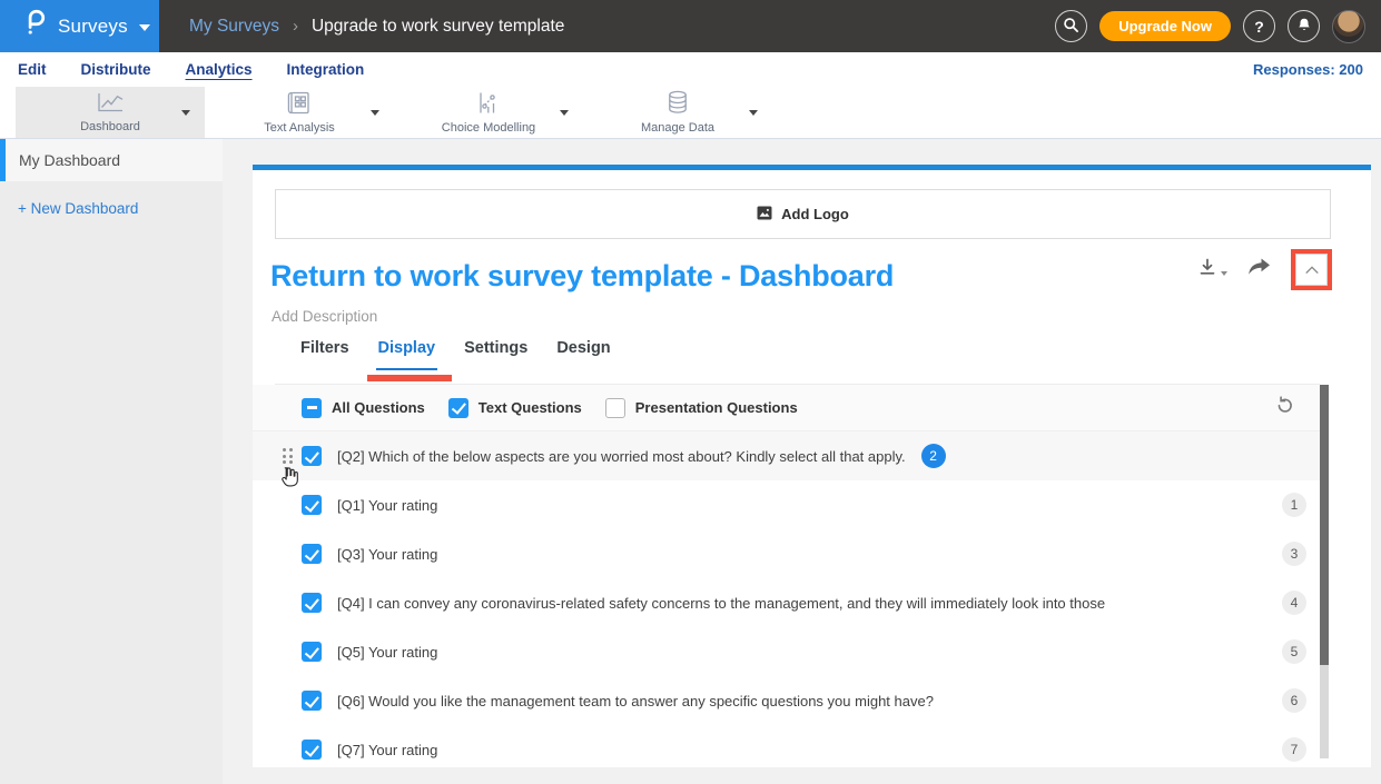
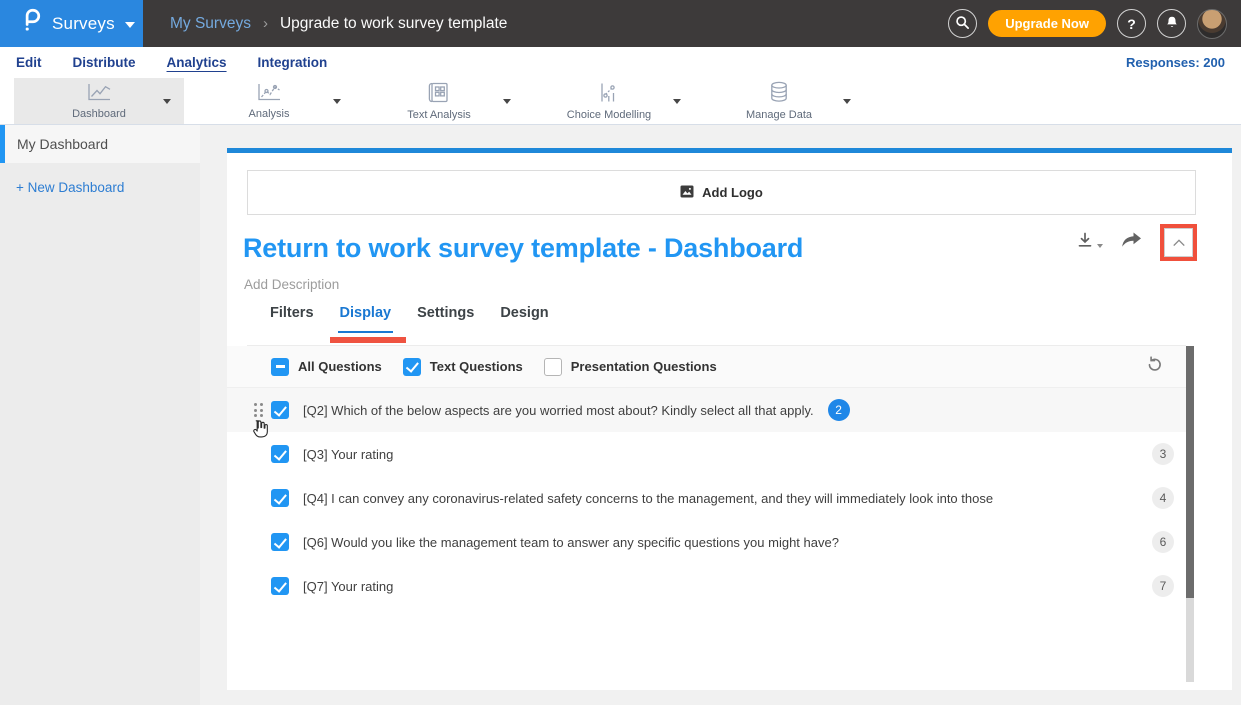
  Surveys
  My Surveys
  ›
  Upgrade to work survey template
  Upgrade Now
  ?
  Edit
  Distribute
  Analytics
  Integration
  Responses: 200
  Dashboard
+ Analysis
  Text Analysis
  Choice Modelling
  Manage Data
  My Dashboard
  + New Dashboard
  Add Logo
  Return to work survey template - Dashboard
  Add Description
  Filters
  Display
  Settings
  Design
  All Questions
  Text Questions
  Presentation Questions
  [Q2] Which of the below aspects are you worried most about? Kindly select all that apply.
  2
- [Q1] Your rating
- 1
  [Q3] Your rating
  3
  [Q4] I can convey any coronavirus-related safety concerns to the management, and they will immediately look into those
  4
- [Q5] Your rating
- 5
  [Q6] Would you like the management team to answer any specific questions you might have?
  6
  [Q7] Your rating
  7
